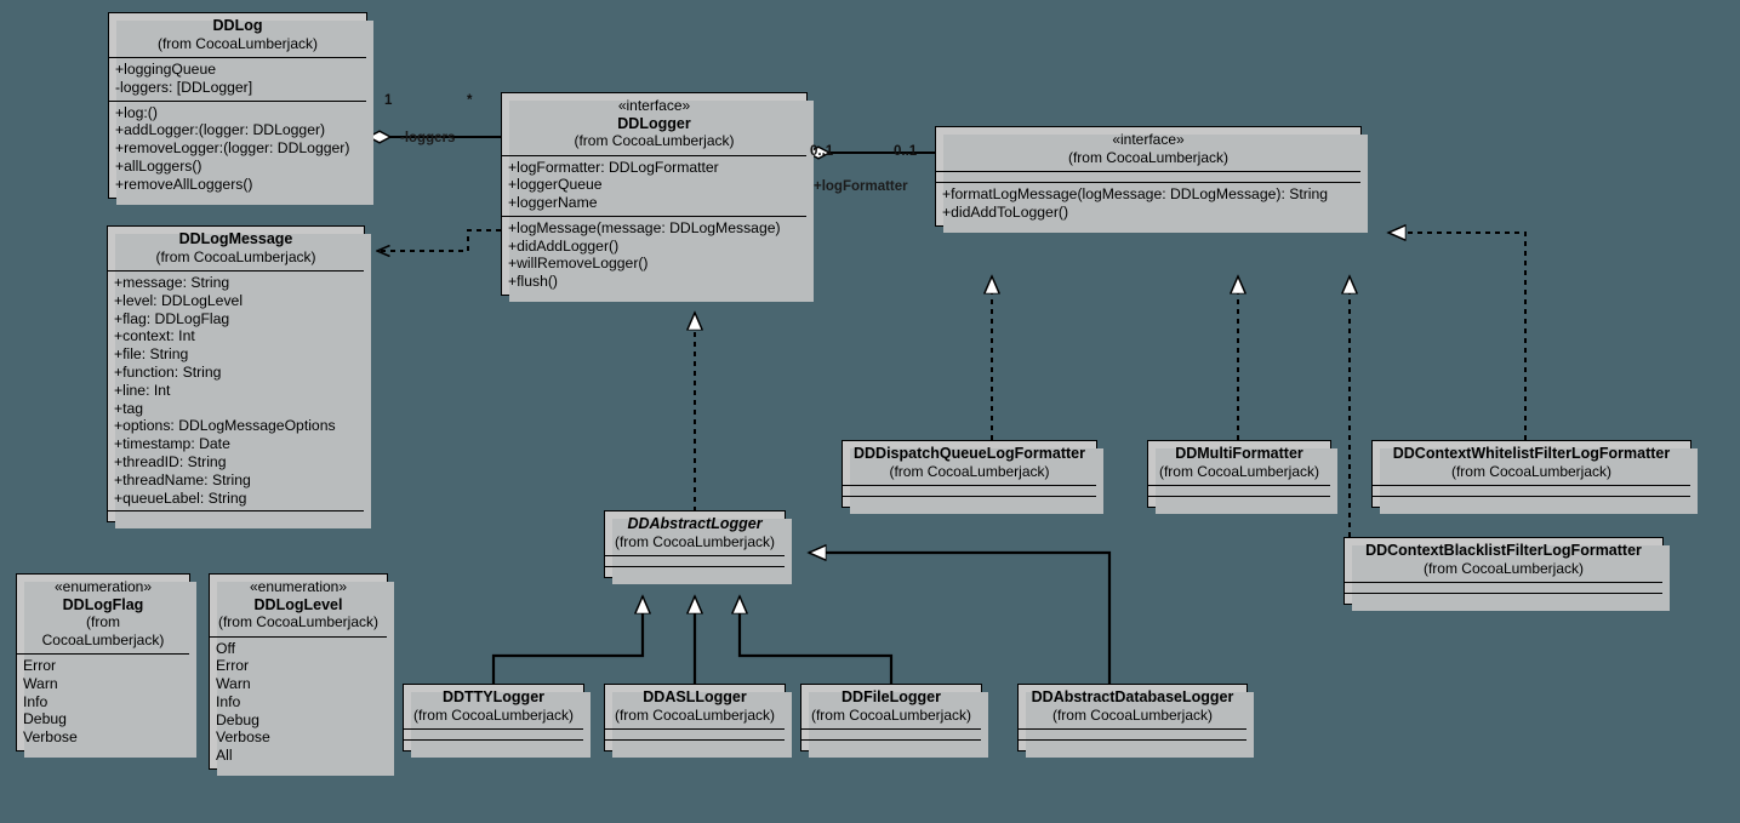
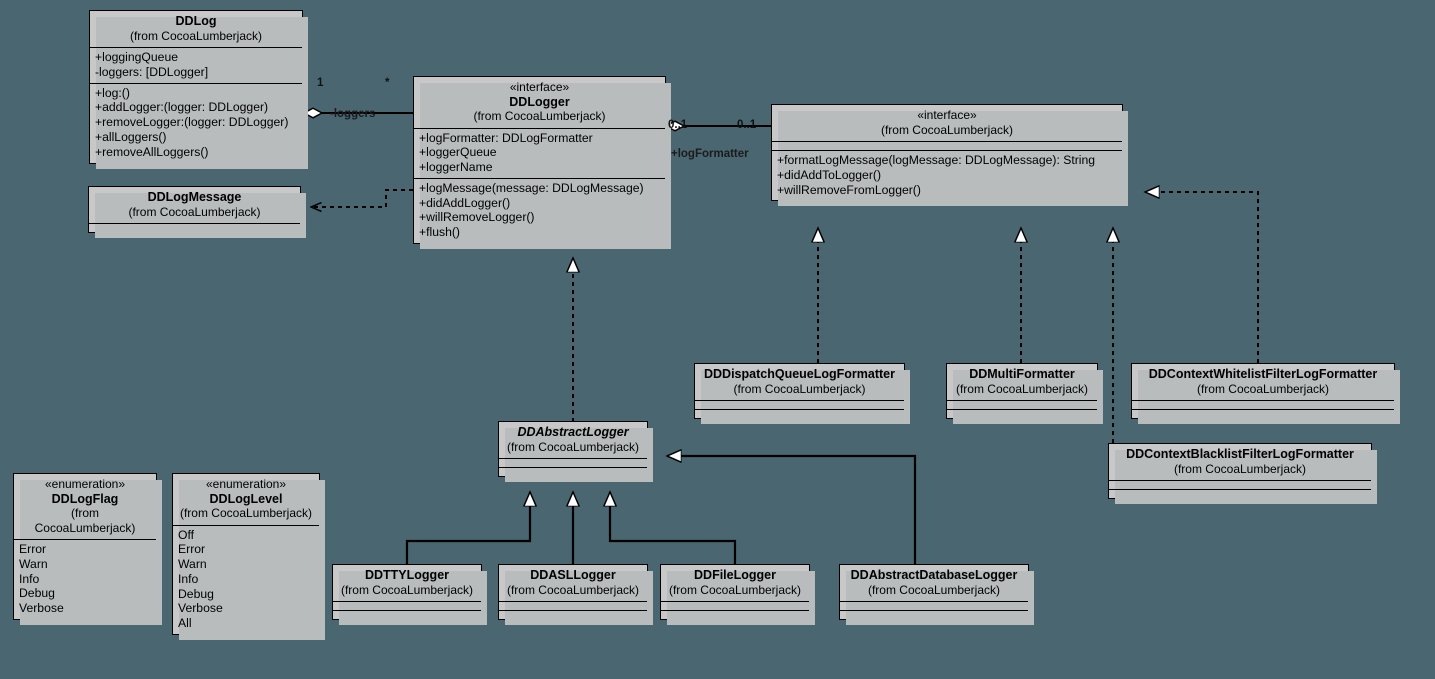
  1
  *
  -loggers
  0..1
  0..1
  +logFormatter
  DDLog
  (from CocoaLumberjack)
  +loggingQueue
  -loggers: [DDLogger]
  +log:()
  +addLogger:(logger: DDLogger)
  +removeLogger:(logger: DDLogger)
  +allLoggers()
  +removeAllLoggers()
  DDLogMessage
  (from CocoaLumberjack)
- +message: String
- +level: DDLogLevel
- +flag: DDLogFlag
- +context: Int
- +file: String
- +function: String
- +line: Int
- +tag
- +options: DDLogMessageOptions
- +timestamp: Date
- +threadID: String
- +threadName: String
- +queueLabel: String
  «interface»
  DDLogger
  (from CocoaLumberjack)
  +logFormatter: DDLogFormatter
  +loggerQueue
  +loggerName
  +logMessage(message: DDLogMessage)
  +didAddLogger()
  +willRemoveLogger()
  +flush()
  «interface»
  (from CocoaLumberjack)
  +formatLogMessage(logMessage: DDLogMessage): String
  +didAddToLogger()
+ +willRemoveFromLogger()
  «enumeration»
  DDLogFlag
  (from CocoaLumberjack)
  Error
  Warn
  Info
  Debug
  Verbose
  «enumeration»
  DDLogLevel
  (from CocoaLumberjack)
  Off
  Error
  Warn
  Info
  Debug
  Verbose
  All
  DDAbstractLogger
  (from CocoaLumberjack)
  DDTTYLogger
  (from CocoaLumberjack)
  DDASLLogger
  (from CocoaLumberjack)
  DDFileLogger
  (from CocoaLumberjack)
  DDAbstractDatabaseLogger
  (from CocoaLumberjack)
  DDDispatchQueueLogFormatter
  (from CocoaLumberjack)
  DDMultiFormatter
  (from CocoaLumberjack)
  DDContextWhitelistFilterLogFormatter
  (from CocoaLumberjack)
  DDContextBlacklistFilterLogFormatter
  (from CocoaLumberjack)
